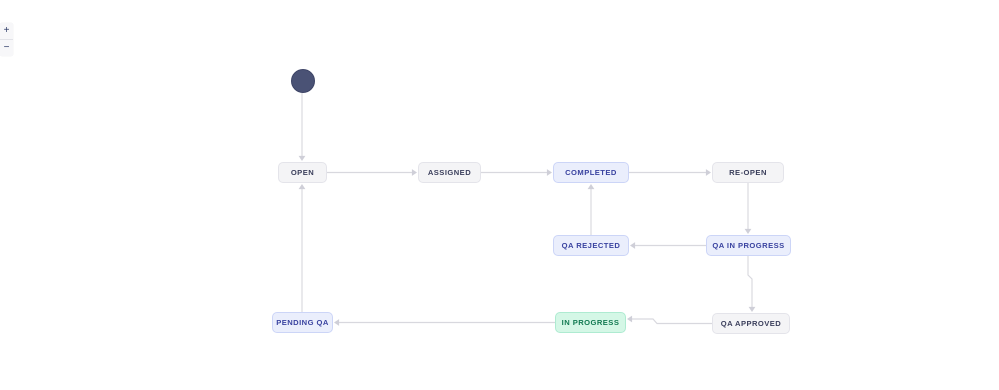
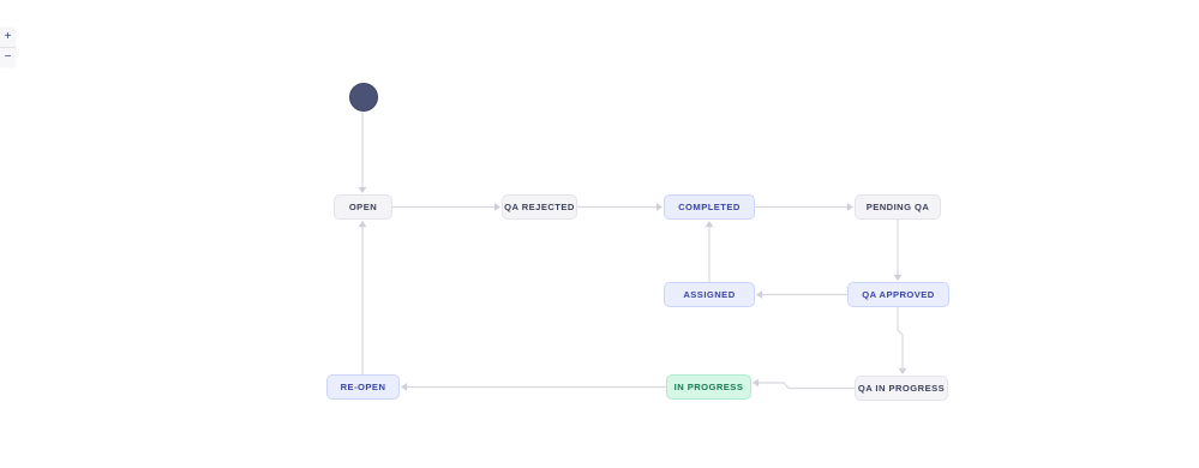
  +
  −
  OPEN
- ASSIGNED
+ QA REJECTED
  COMPLETED
- RE-OPEN
+ PENDING QA
- QA REJECTED
+ ASSIGNED
- QA IN PROGRESS
+ QA APPROVED
- PENDING QA
+ RE-OPEN
  IN PROGRESS
- QA APPROVED
+ QA IN PROGRESS
